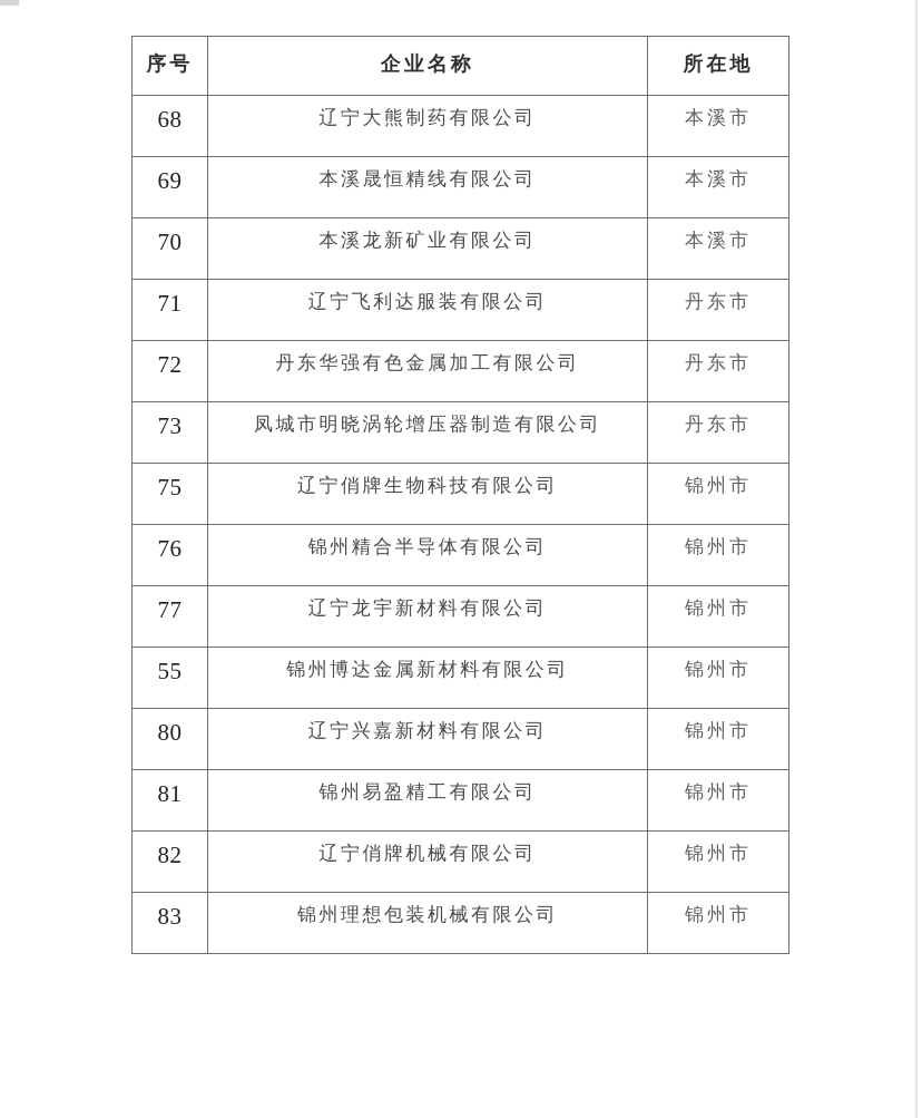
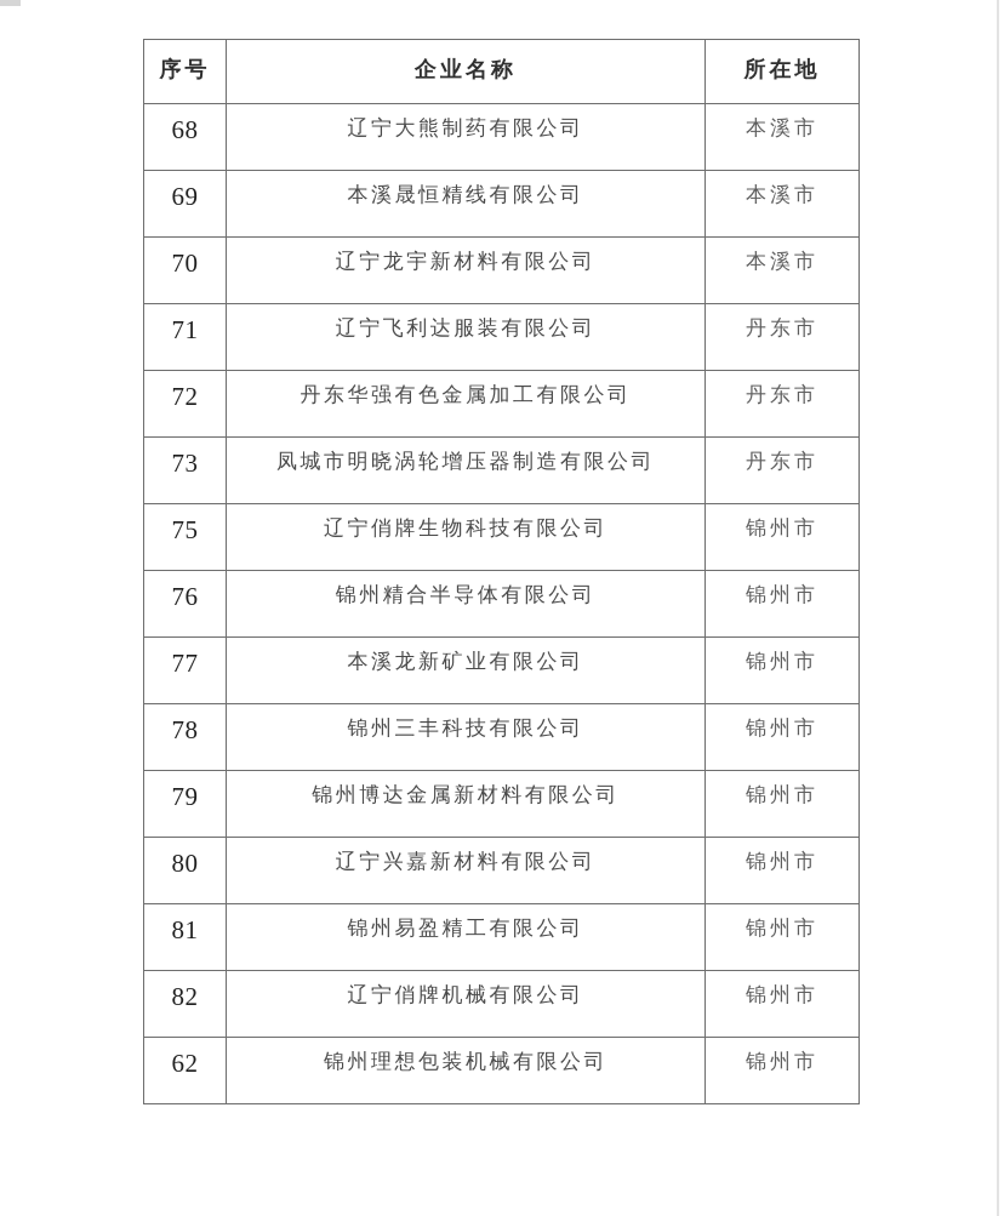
  序号	企业名称	所在地
  68	辽宁大熊制药有限公司	本溪市
  69	本溪晟恒精线有限公司	本溪市
- 70	本溪龙新矿业有限公司	本溪市
+ 70	辽宁龙宇新材料有限公司	本溪市
  71	辽宁飞利达服装有限公司	丹东市
  72	丹东华强有色金属加工有限公司	丹东市
  73	凤城市明晓涡轮增压器制造有限公司	丹东市
  75	辽宁俏牌生物科技有限公司	锦州市
  76	锦州精合半导体有限公司	锦州市
- 77	辽宁龙宇新材料有限公司	锦州市
+ 77	本溪龙新矿业有限公司	锦州市
+ 78	锦州三丰科技有限公司	锦州市
- 55	锦州博达金属新材料有限公司	锦州市
+ 79	锦州博达金属新材料有限公司	锦州市
  80	辽宁兴嘉新材料有限公司	锦州市
  81	锦州易盈精工有限公司	锦州市
  82	辽宁俏牌机械有限公司	锦州市
- 83	锦州理想包装机械有限公司	锦州市
+ 62	锦州理想包装机械有限公司	锦州市
